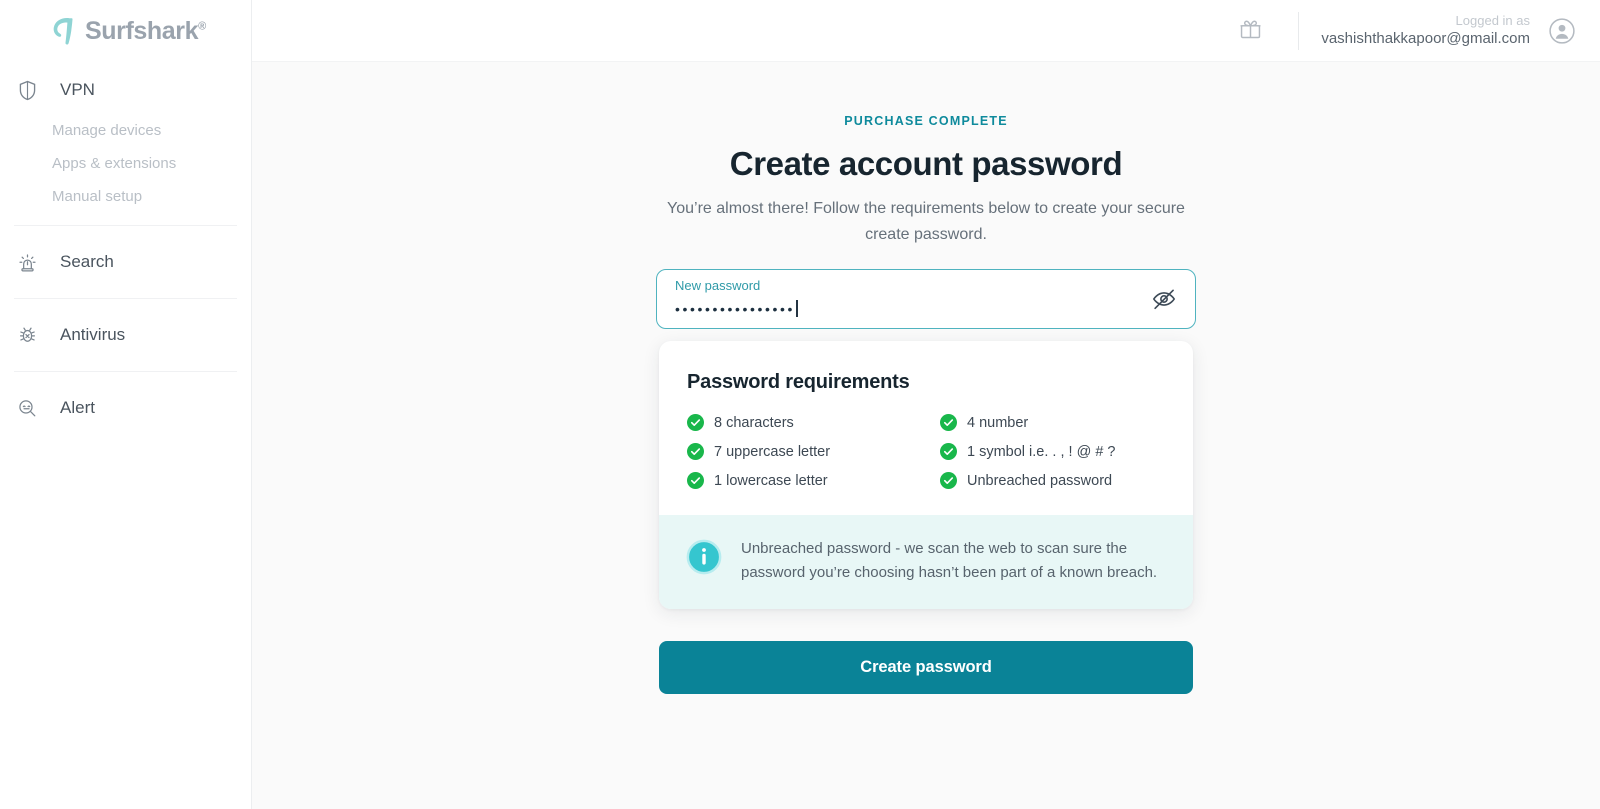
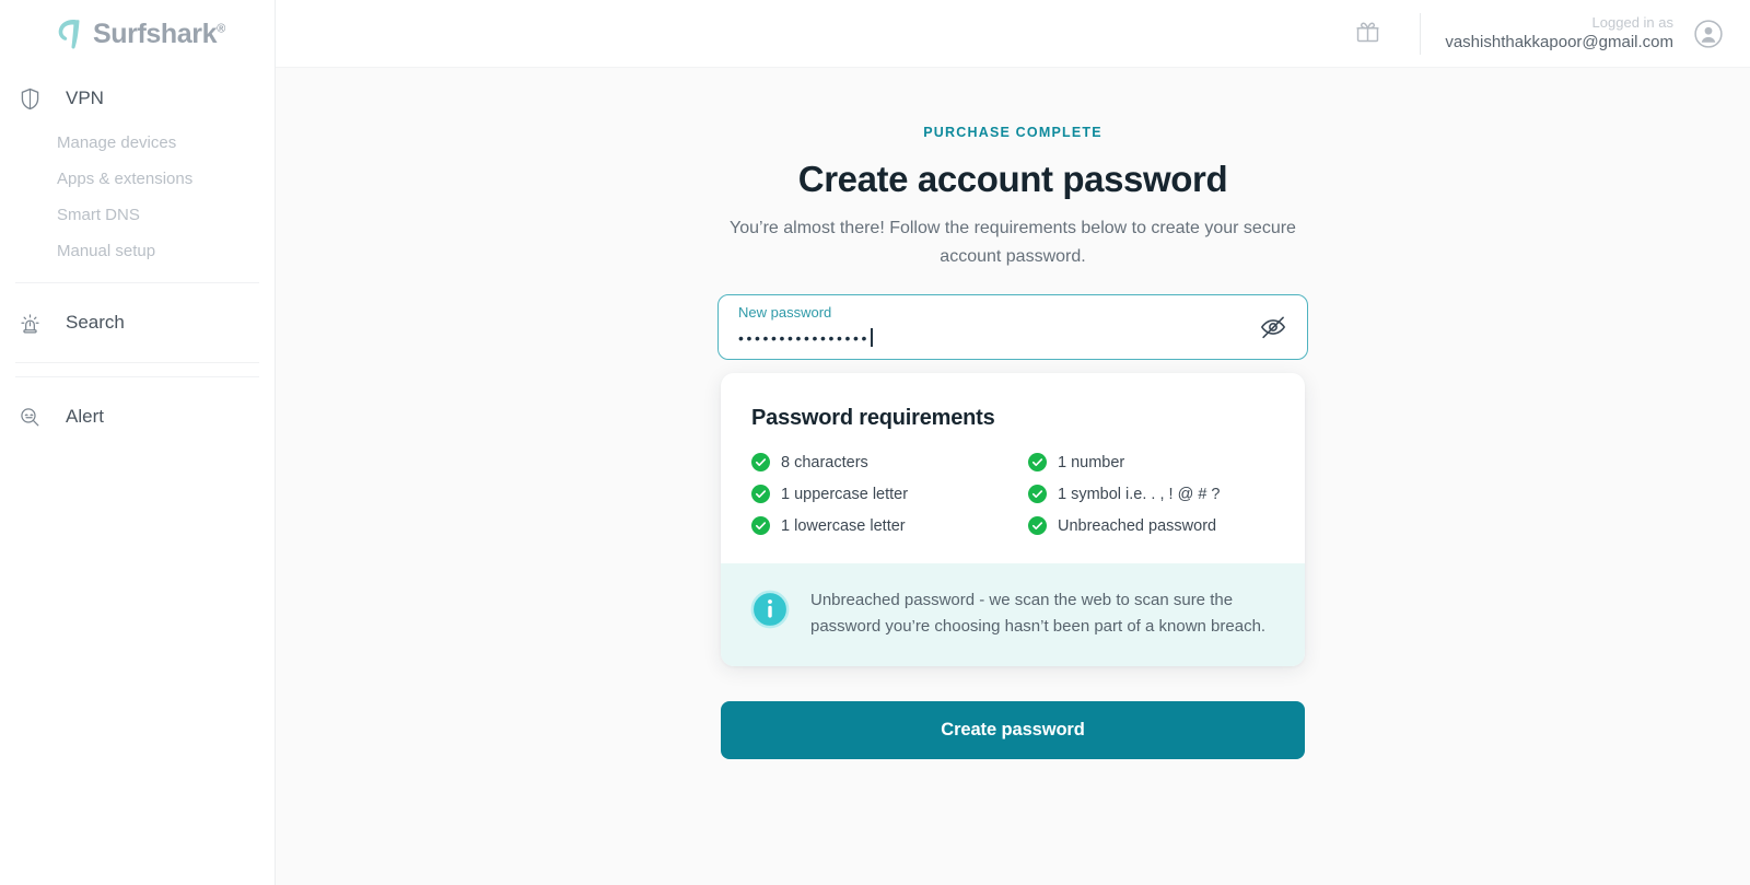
  Surfshark®
  VPN
  Manage devices
  Apps & extensions
+ Smart DNS
  Manual setup
  Search
- Antivirus
  Alert
  Logged in as
  vashishthakkapoor@gmail.com
  PURCHASE COMPLETE
  Create account password
- You’re almost there! Follow the requirements below to create your secure create password.
+ You’re almost there! Follow the requirements below to create your secure account password.
  New password
  ••••••••••••••••
  Password requirements
  8 characters
- 4 number
+ 1 number
- 7 uppercase letter
+ 1 uppercase letter
  1 symbol i.e. . , ! @ # ?
  1 lowercase letter
  Unbreached password
  Unbreached password - we scan the web to scan sure the password you’re choosing hasn’t been part of a known breach.
  Create password
